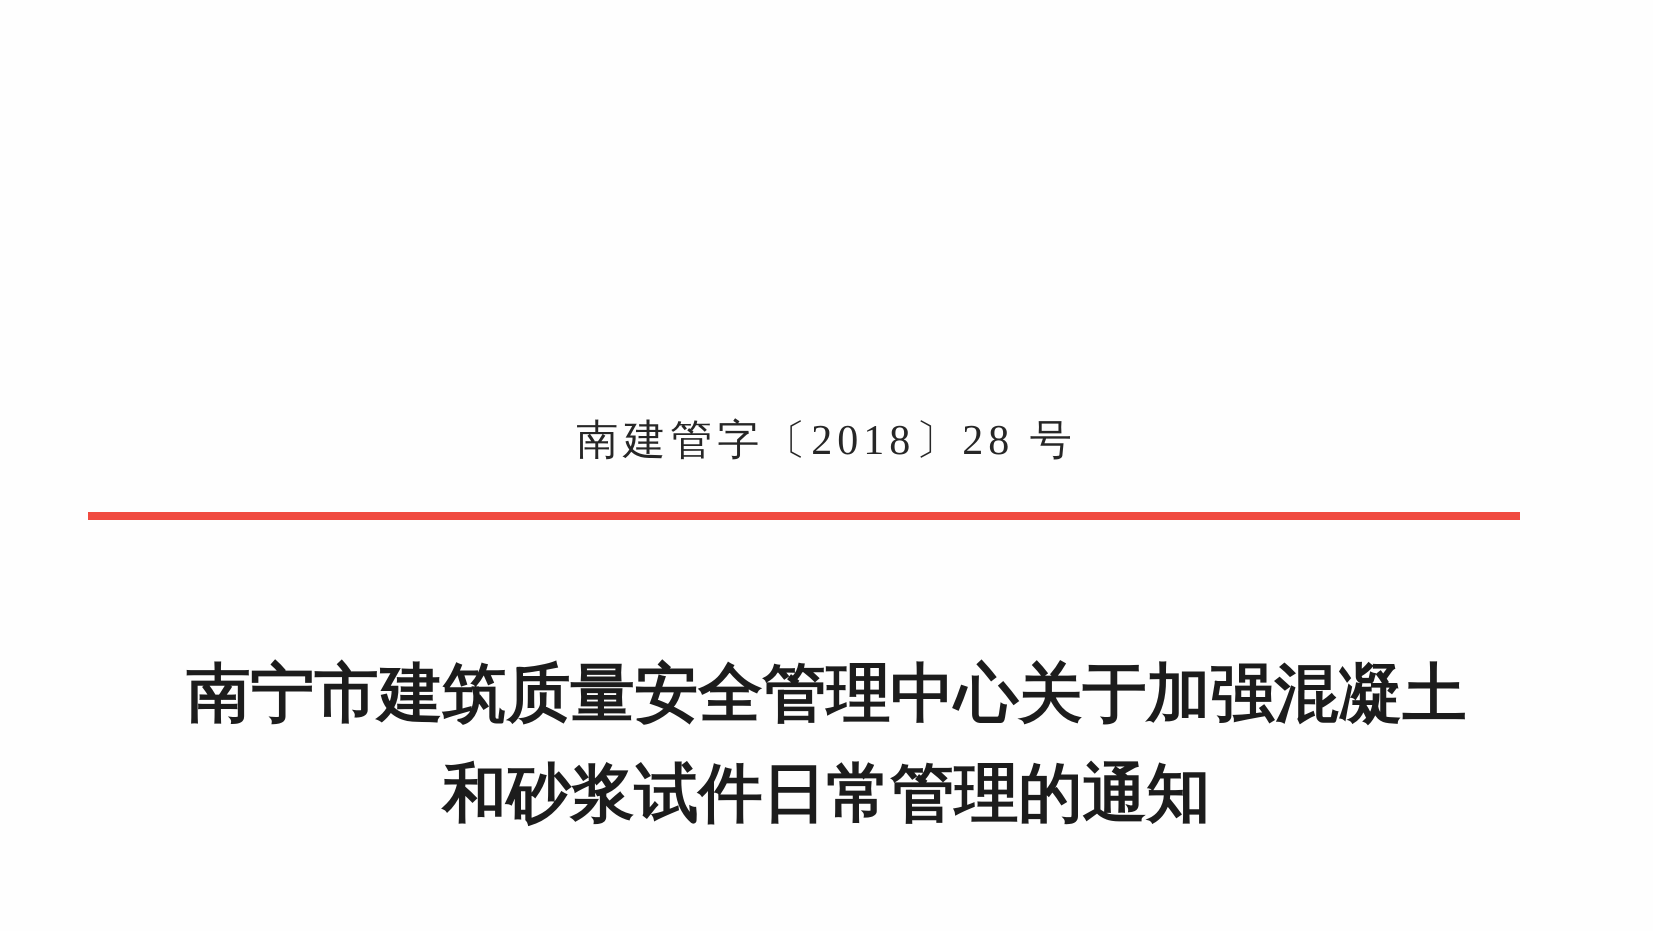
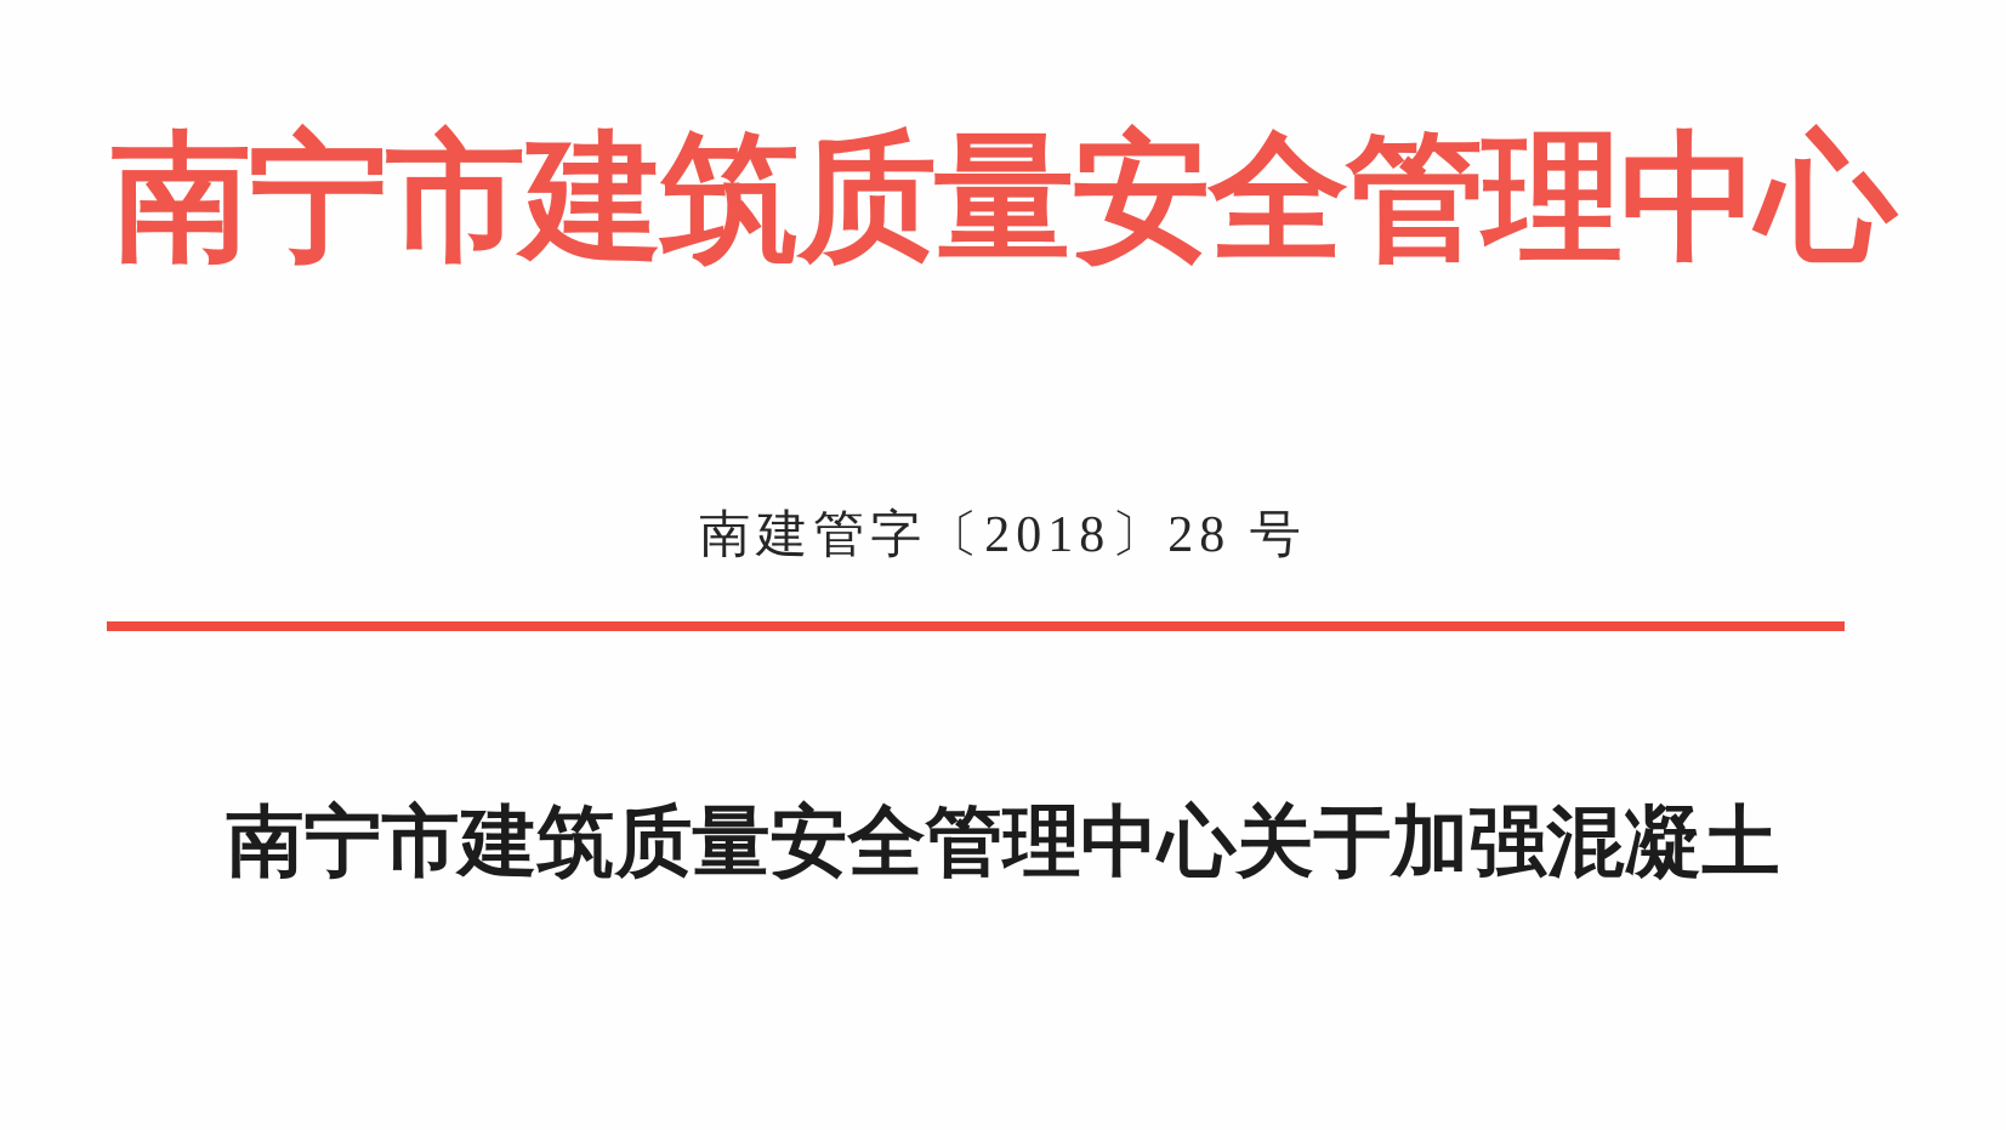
+ 南宁市建筑质量安全管理中心
  南建管字〔2018〕28 号
  南宁市建筑质量安全管理中心关于加强混凝土
- 和砂浆试件日常管理的通知
